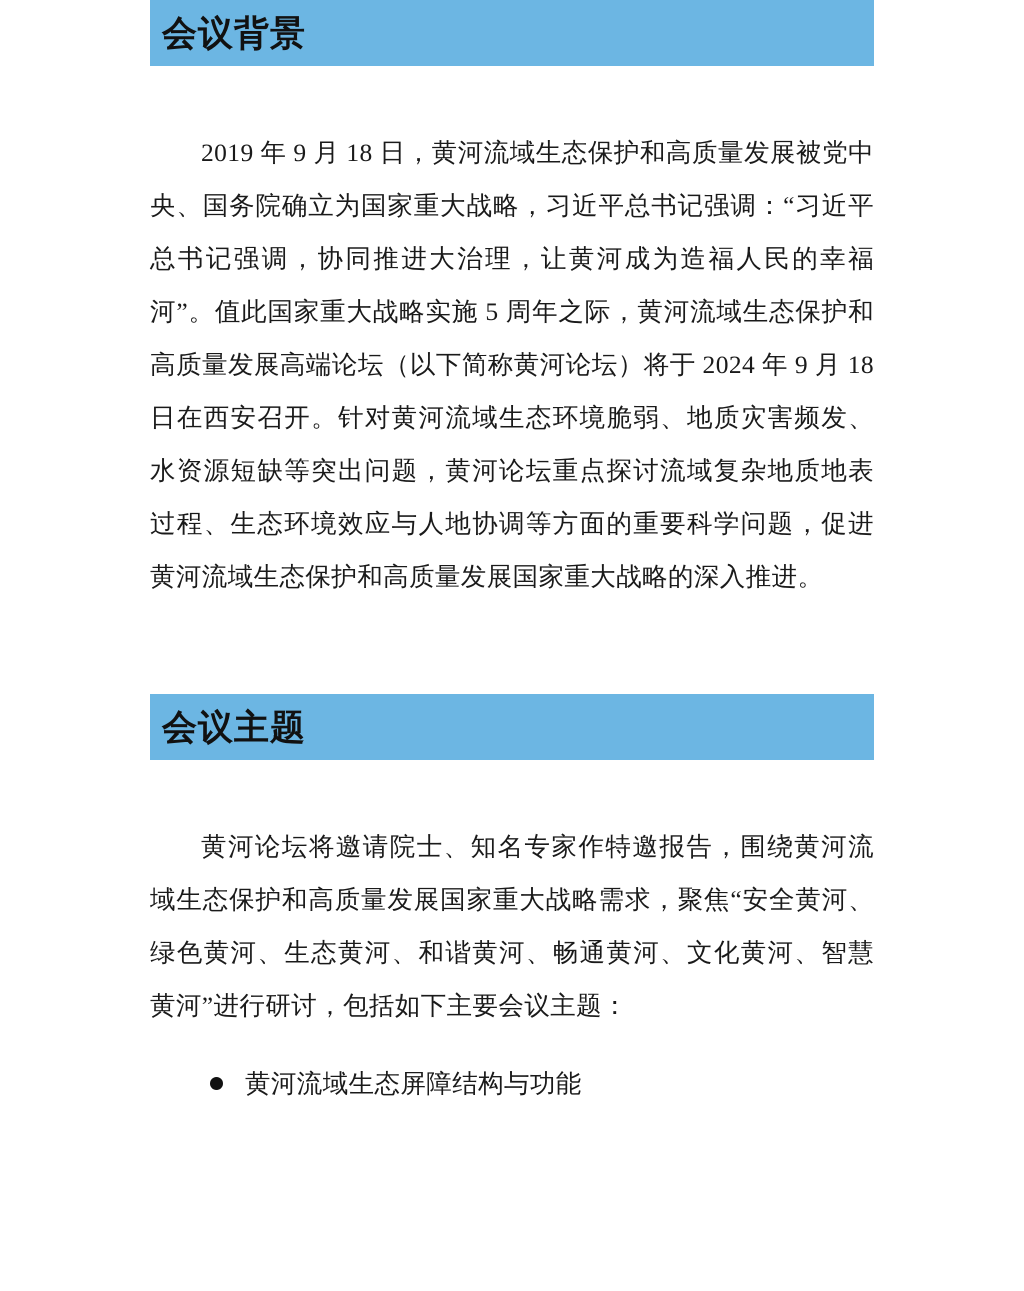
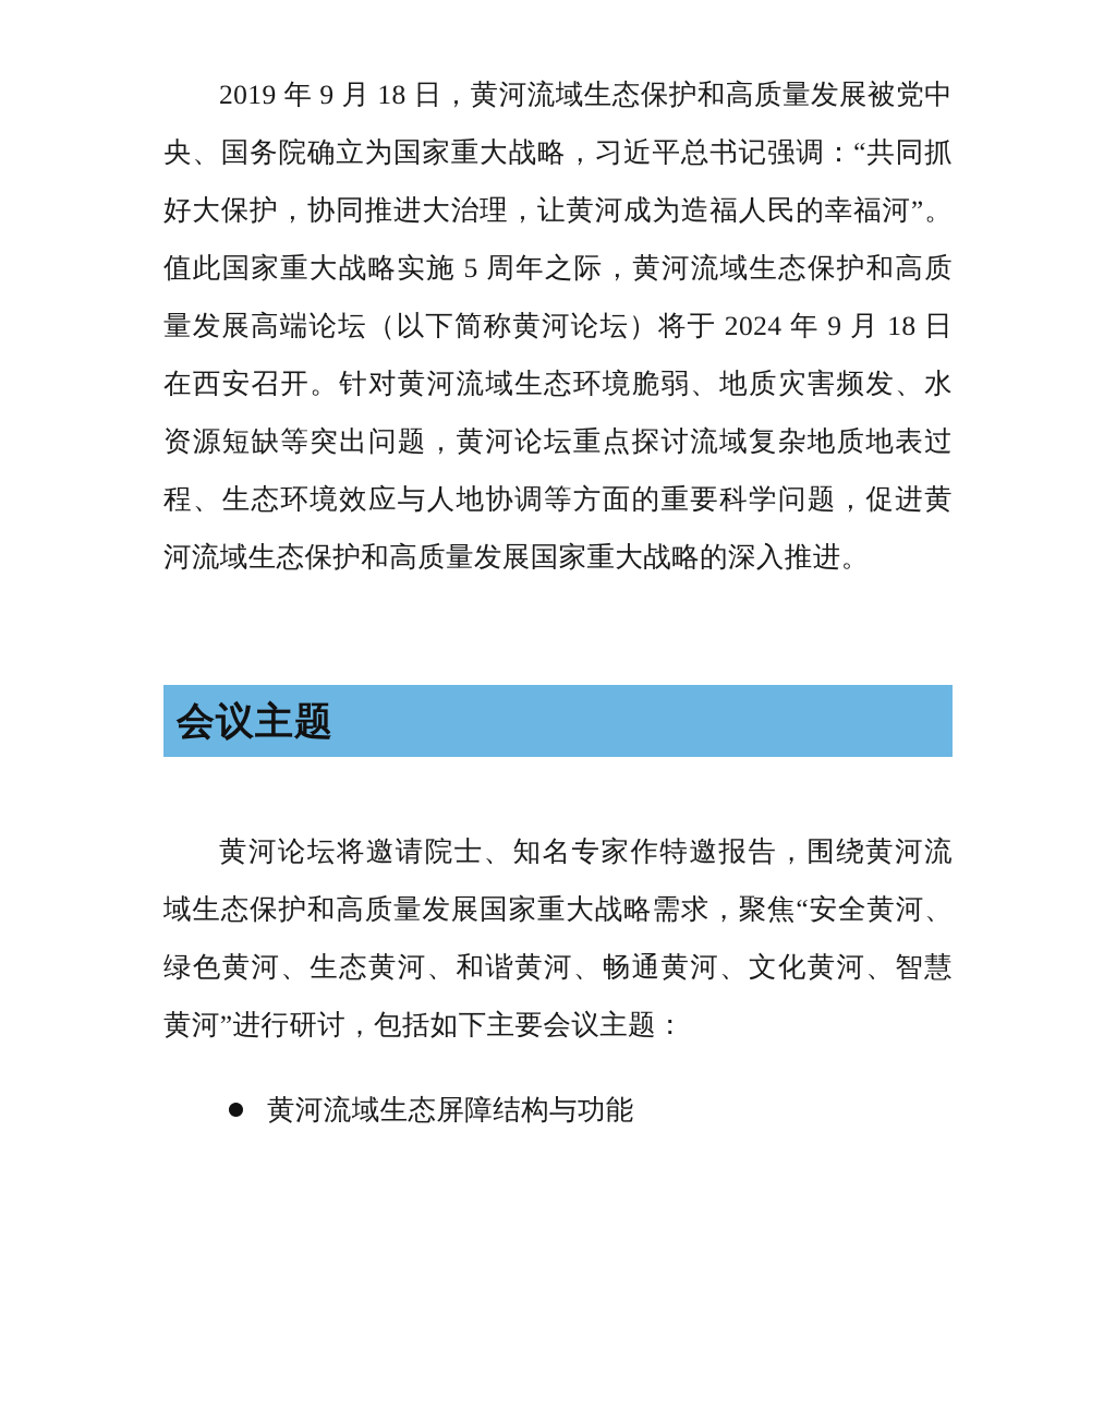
- 会议背景
- 2019 年 9 月 18 日，黄河流域生态保护和高质量发展被党中央、国务院确立为国家重大战略，习近平总书记强调：“习近平总书记强调，协同推进大治理，让黄河成为造福人民的幸福河”。值此国家重大战略实施 5 周年之际，黄河流域生态保护和高质量发展高端论坛（以下简称黄河论坛）将于 2024 年 9 月 18 日在西安召开。针对黄河流域生态环境脆弱、地质灾害频发、水资源短缺等突出问题，黄河论坛重点探讨流域复杂地质地表过程、生态环境效应与人地协调等方面的重要科学问题，促进黄河流域生态保护和高质量发展国家重大战略的深入推进。
+ 2019 年 9 月 18 日，黄河流域生态保护和高质量发展被党中央、国务院确立为国家重大战略，习近平总书记强调：“共同抓好大保护，协同推进大治理，让黄河成为造福人民的幸福河”。值此国家重大战略实施 5 周年之际，黄河流域生态保护和高质量发展高端论坛（以下简称黄河论坛）将于 2024 年 9 月 18 日在西安召开。针对黄河流域生态环境脆弱、地质灾害频发、水资源短缺等突出问题，黄河论坛重点探讨流域复杂地质地表过程、生态环境效应与人地协调等方面的重要科学问题，促进黄河流域生态保护和高质量发展国家重大战略的深入推进。
  会议主题
  黄河论坛将邀请院士、知名专家作特邀报告，围绕黄河流域生态保护和高质量发展国家重大战略需求，聚焦“安全黄河、绿色黄河、生态黄河、和谐黄河、畅通黄河、文化黄河、智慧黄河”进行研讨，包括如下主要会议主题：
  黄河流域生态屏障结构与功能
